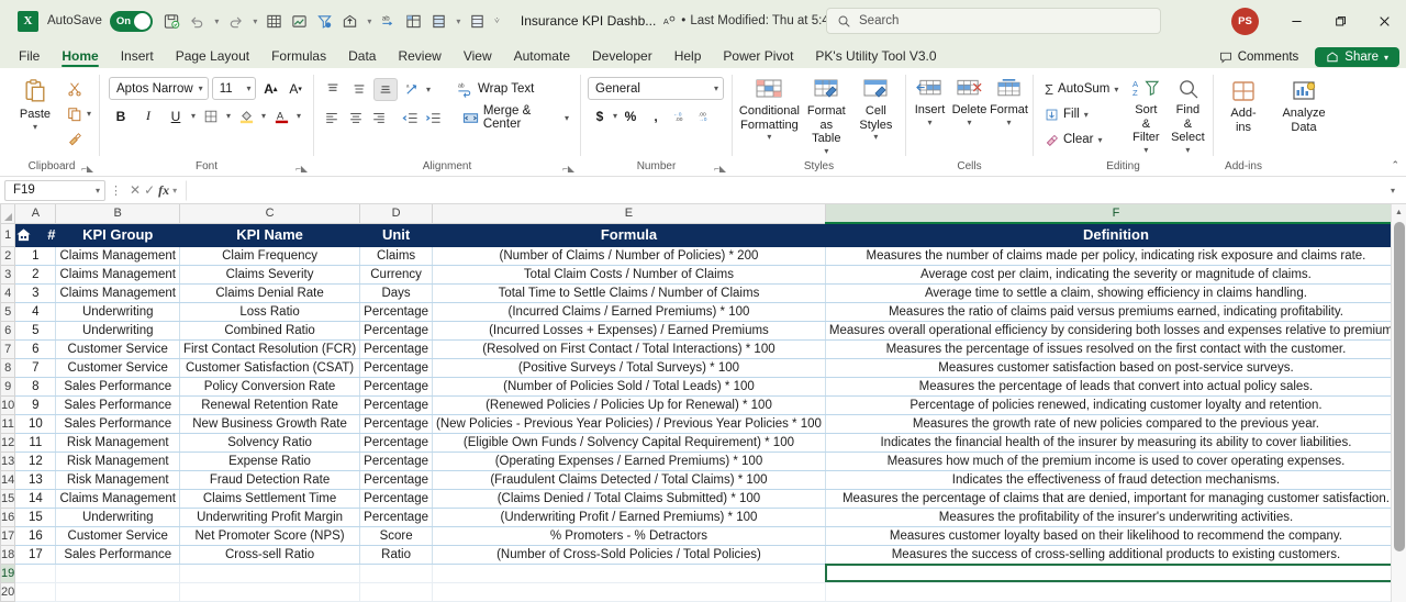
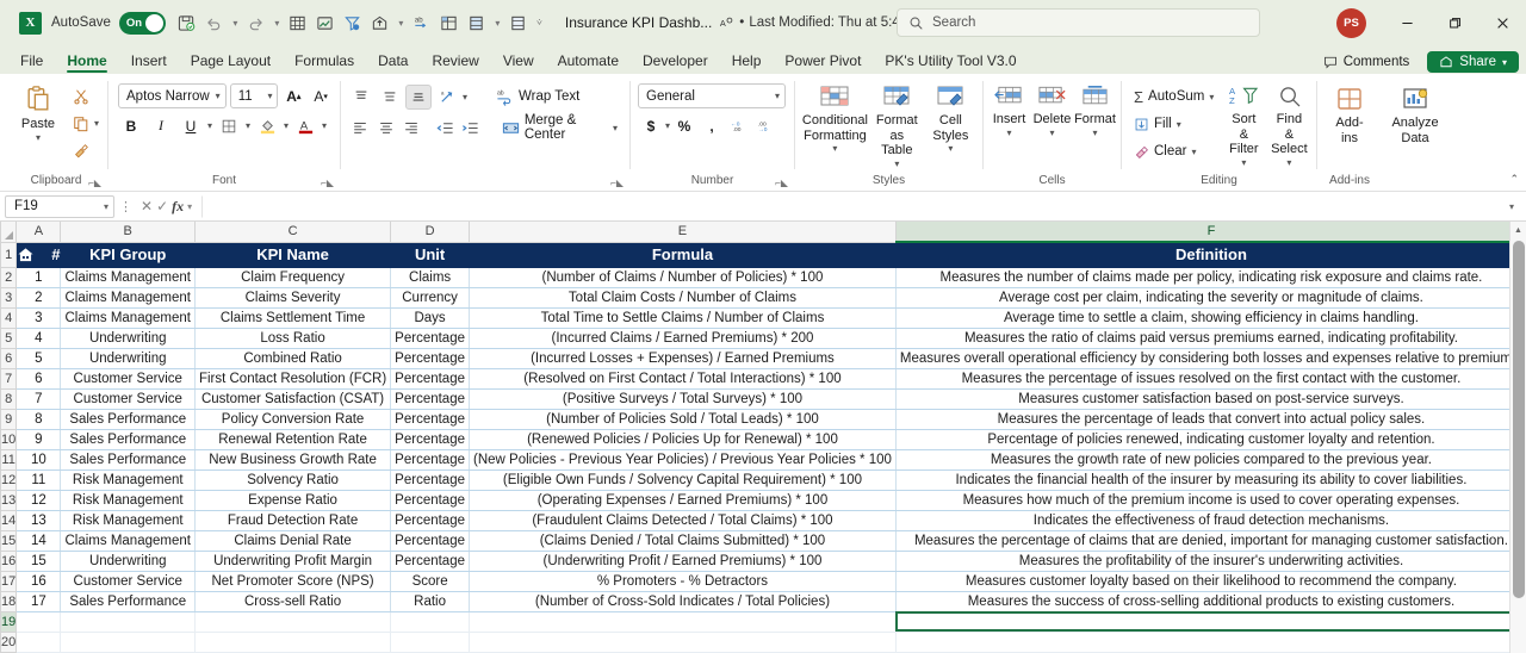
  X
  AutoSave
  On
  ▾
  ▾
  ▾
  ▾
  ⩒
  Insurance KPI Dashb...
  A
  •
  Last Modified: Thu at 5:
  Search
  PS
  File
  Home
  Insert
  Page Layout
  Formulas
  Data
  Review
  View
  Automate
  Developer
  Help
  Power Pivot
  PK's Utility Tool V3.0
  Comments
  Share
  ▾
  Paste
  ▾
  ▾
  Clipboard
  ⌐◣
  Aptos Narrow
  ▾
  11
  ▾
  A
  A
  B
  I
  U
  ▾
  ▾
  ▾
  A
  ▾
  Font
  ⌐◣
  ▾
  Wrap Text
  Merge & Center
  ▾
- Alignment
  ⌐◣
  General
  ▾
  $
  ▾
  %
  ,
  Number
  ⌐◣
  Conditional Formatting
  ▾
  Format as Table
  ▾
  Cell Styles
  ▾
  Styles
  Insert
  ▾
  Delete
  ▾
  Format
  ▾
  Cells
  Σ
  AutoSum
  ▾
  Fill
  ▾
  Clear
  ▾
  A
  Z
  Sort & Filter
  ▾
  Find & Select
  ▾
  Editing
  Add-ins
  Add-ins
  Analyze Data
  ⌃
  F19
  ▾
  ⋮
  ✕
  ✓
  fx
  ▾
  ▾
  	A	B	C	D	E	F
  1	#	KPI Group	KPI Name	Unit	Formula	Definition
- 2	1	Claims Management	Claim Frequency	Claims	(Number of Claims / Number of Policies) * 200	Measures the number of claims made per policy, indicating risk exposure and claims rate.
+ 2	1	Claims Management	Claim Frequency	Claims	(Number of Claims / Number of Policies) * 100	Measures the number of claims made per policy, indicating risk exposure and claims rate.
  3	2	Claims Management	Claims Severity	Currency	Total Claim Costs / Number of Claims	Average cost per claim, indicating the severity or magnitude of claims.
- 4	3	Claims Management	Claims Denial Rate	Days	Total Time to Settle Claims / Number of Claims	Average time to settle a claim, showing efficiency in claims handling.
+ 4	3	Claims Management	Claims Settlement Time	Days	Total Time to Settle Claims / Number of Claims	Average time to settle a claim, showing efficiency in claims handling.
- 5	4	Underwriting	Loss Ratio	Percentage	(Incurred Claims / Earned Premiums) * 100	Measures the ratio of claims paid versus premiums earned, indicating profitability.
+ 5	4	Underwriting	Loss Ratio	Percentage	(Incurred Claims / Earned Premiums) * 200	Measures the ratio of claims paid versus premiums earned, indicating profitability.
  6	5	Underwriting	Combined Ratio	Percentage	(Incurred Losses + Expenses) / Earned Premiums	Measures overall operational efficiency by considering both losses and expenses relative to premium
  7	6	Customer Service	First Contact Resolution (FCR)	Percentage	(Resolved on First Contact / Total Interactions) * 100	Measures the percentage of issues resolved on the first contact with the customer.
  8	7	Customer Service	Customer Satisfaction (CSAT)	Percentage	(Positive Surveys / Total Surveys) * 100	Measures customer satisfaction based on post-service surveys.
  9	8	Sales Performance	Policy Conversion Rate	Percentage	(Number of Policies Sold / Total Leads) * 100	Measures the percentage of leads that convert into actual policy sales.
  10	9	Sales Performance	Renewal Retention Rate	Percentage	(Renewed Policies / Policies Up for Renewal) * 100	Percentage of policies renewed, indicating customer loyalty and retention.
  11	10	Sales Performance	New Business Growth Rate	Percentage	(New Policies - Previous Year Policies) / Previous Year Policies * 100	Measures the growth rate of new policies compared to the previous year.
  12	11	Risk Management	Solvency Ratio	Percentage	(Eligible Own Funds / Solvency Capital Requirement) * 100	Indicates the financial health of the insurer by measuring its ability to cover liabilities.
  13	12	Risk Management	Expense Ratio	Percentage	(Operating Expenses / Earned Premiums) * 100	Measures how much of the premium income is used to cover operating expenses.
  14	13	Risk Management	Fraud Detection Rate	Percentage	(Fraudulent Claims Detected / Total Claims) * 100	Indicates the effectiveness of fraud detection mechanisms.
- 15	14	Claims Management	Claims Settlement Time	Percentage	(Claims Denied / Total Claims Submitted) * 100	Measures the percentage of claims that are denied, important for managing customer satisfaction.
+ 15	14	Claims Management	Claims Denial Rate	Percentage	(Claims Denied / Total Claims Submitted) * 100	Measures the percentage of claims that are denied, important for managing customer satisfaction.
  16	15	Underwriting	Underwriting Profit Margin	Percentage	(Underwriting Profit / Earned Premiums) * 100	Measures the profitability of the insurer's underwriting activities.
  17	16	Customer Service	Net Promoter Score (NPS)	Score	% Promoters - % Detractors	Measures customer loyalty based on their likelihood to recommend the company.
- 18	17	Sales Performance	Cross-sell Ratio	Ratio	(Number of Cross-Sold Policies / Total Policies)	Measures the success of cross-selling additional products to existing customers.
+ 18	17	Sales Performance	Cross-sell Ratio	Ratio	(Number of Cross-Sold Indicates / Total Policies)	Measures the success of cross-selling additional products to existing customers.
  19
  20
